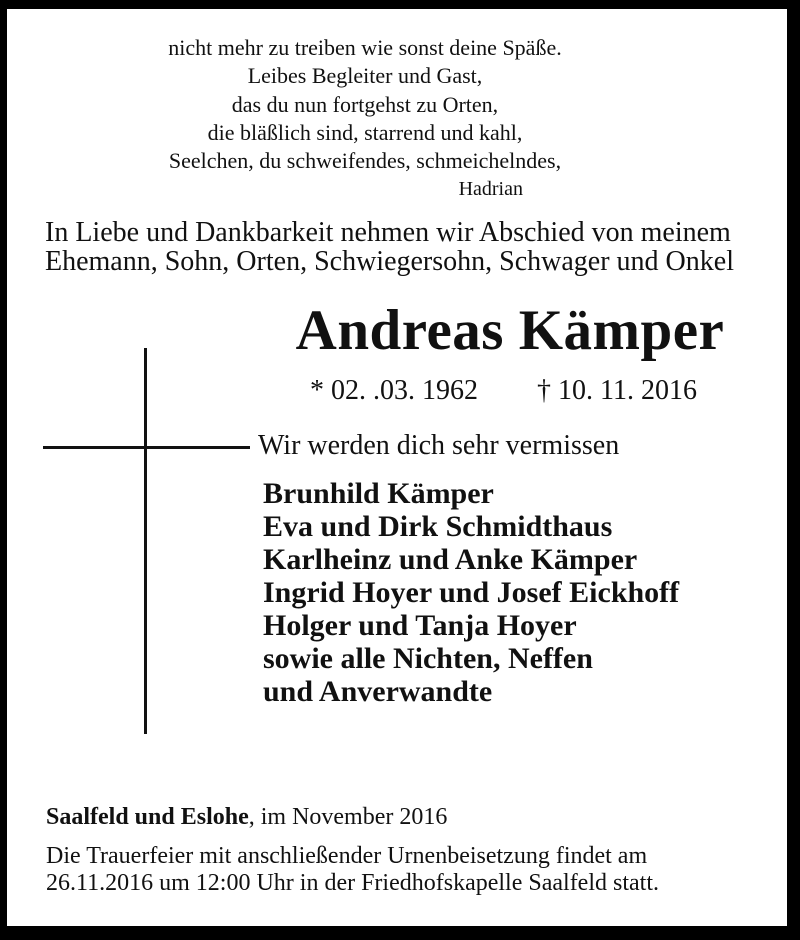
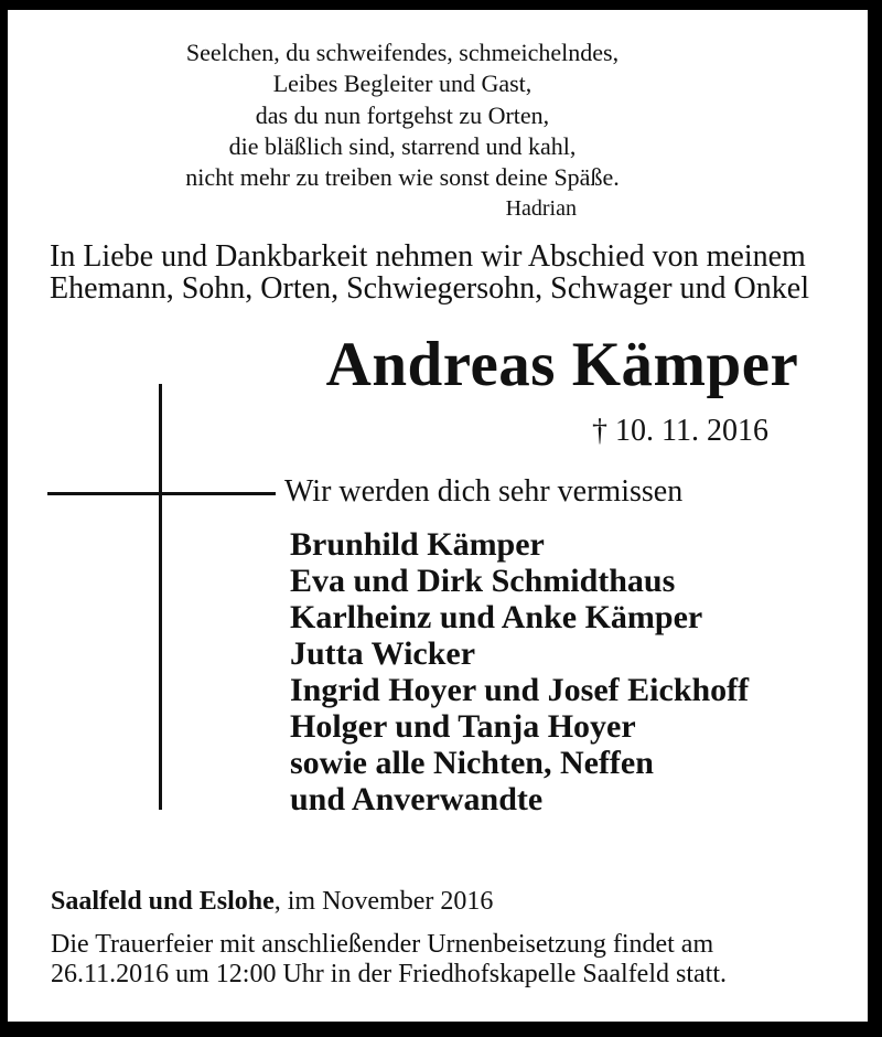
- nicht mehr zu treiben wie sonst deine Späße.
+ Seelchen, du schweifendes, schmeichelndes,
  Leibes Begleiter und Gast,
  das du nun fortgehst zu Orten,
  die bläßlich sind, starrend und kahl,
- Seelchen, du schweifendes, schmeichelndes,
+ nicht mehr zu treiben wie sonst deine Späße.
  Hadrian
  In Liebe und Dankbarkeit nehmen wir Abschied von meinem
  Ehemann, Sohn, Orten, Schwiegersohn, Schwager und Onkel
  Andreas Kämper
- * 02. .03. 1962
  † 10. 11. 2016
  Wir werden dich sehr vermissen
  Brunhild Kämper
  Eva und Dirk Schmidthaus
  Karlheinz und Anke Kämper
+ Jutta Wicker
  Ingrid Hoyer und Josef Eickhoff
  Holger und Tanja Hoyer
  sowie alle Nichten, Neffen
  und Anverwandte
  Saalfeld und Eslohe, im November 2016
  Die Trauerfeier mit anschließender Urnenbeisetzung findet am
  26.11.2016 um 12:00 Uhr in der Friedhofskapelle Saalfeld statt.
